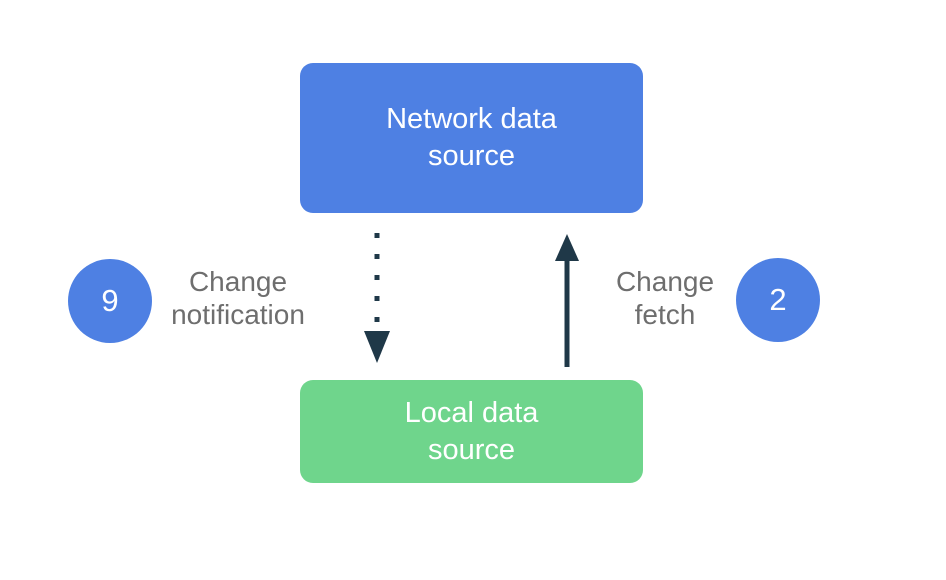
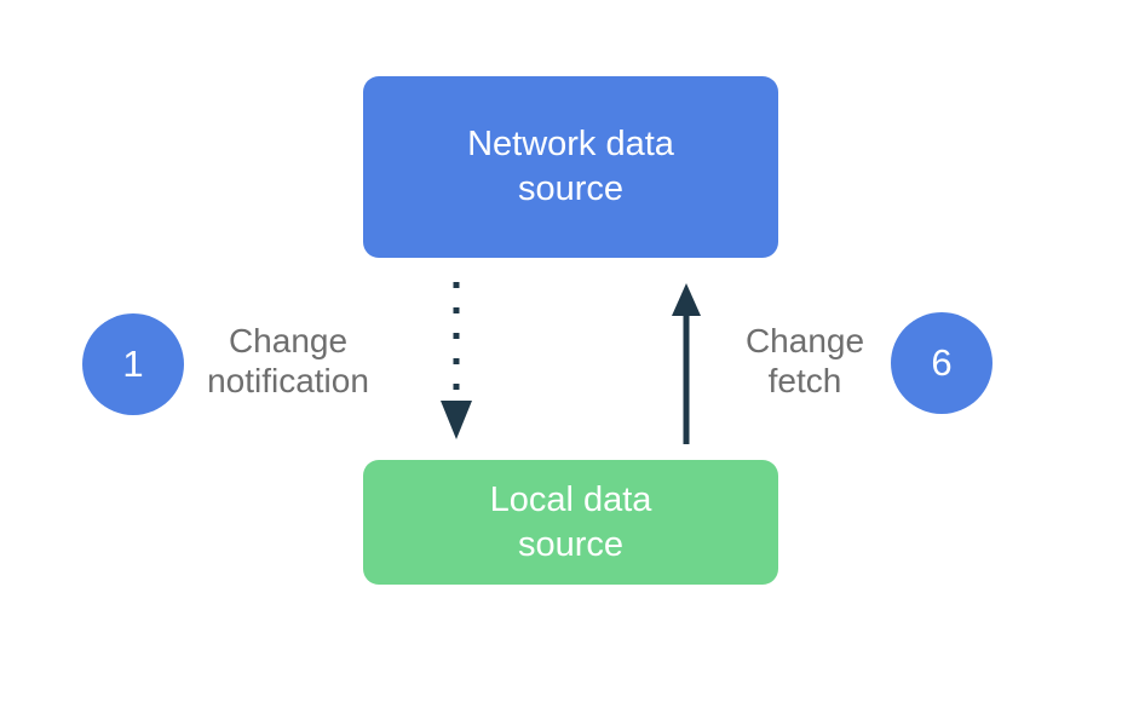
  Network data
  source
  Local data
  source
- 9
+ 1
  Change
  notification
  Change
  fetch
- 2
+ 6
